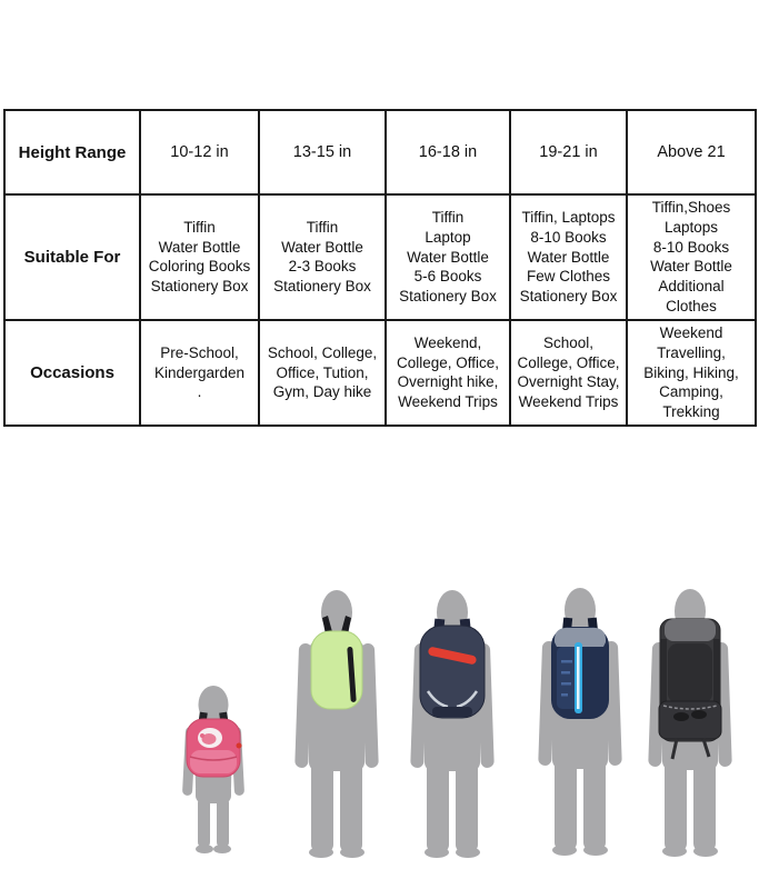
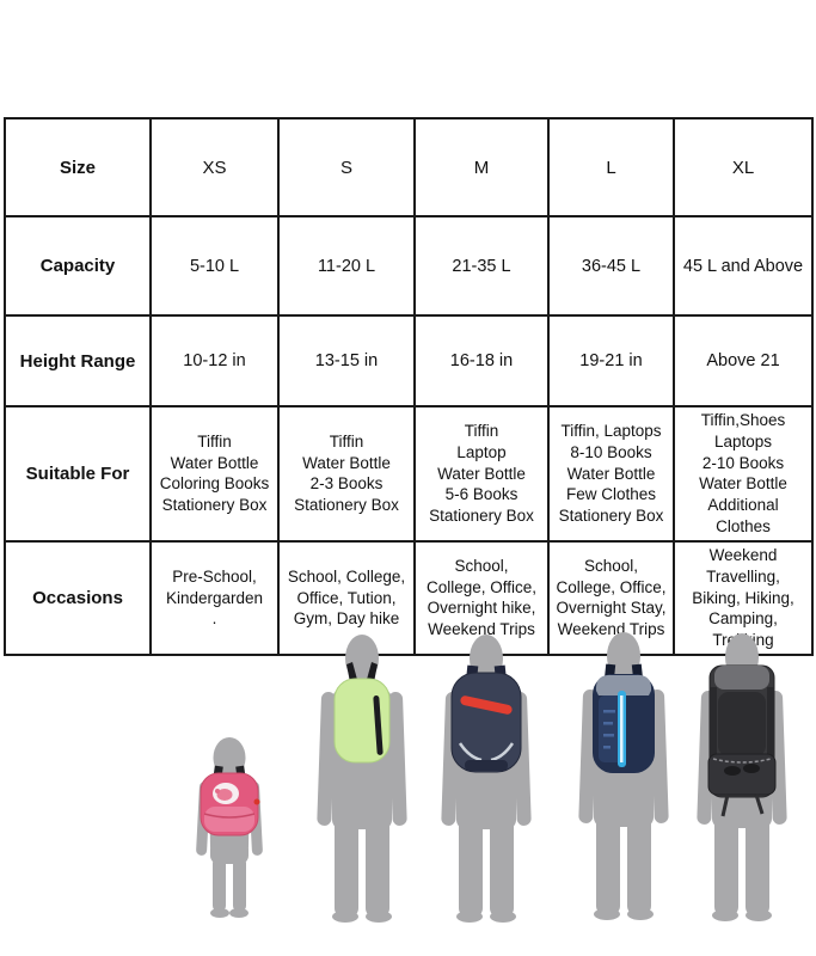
+ Size	XS	S	M	L	XL
+ Capacity	5-10 L	11-20 L	21-35 L	36-45 L	45 L and Above
  Height Range	10-12 in	13-15 in	16-18 in	19-21 in	Above 21
- Suitable For	Tiffin Water Bottle Coloring Books Stationery Box	Tiffin Water Bottle 2-3 Books Stationery Box	Tiffin Laptop Water Bottle 5-6 Books Stationery Box	Tiffin, Laptops 8-10 Books Water Bottle Few Clothes Stationery Box	Tiffin,Shoes Laptops 8-10 Books Water Bottle Additional Clothes
+ Suitable For	Tiffin Water Bottle Coloring Books Stationery Box	Tiffin Water Bottle 2-3 Books Stationery Box	Tiffin Laptop Water Bottle 5-6 Books Stationery Box	Tiffin, Laptops 8-10 Books Water Bottle Few Clothes Stationery Box	Tiffin,Shoes Laptops 2-10 Books Water Bottle Additional Clothes
- Occasions	Pre-School, Kindergarden .	School, College, Office, Tution, Gym, Day hike	Weekend, College, Office, Overnight hike, Weekend Trips	School, College, Office, Overnight Stay, Weekend Trips	Weekend Travelling, Biking, Hiking, Camping, Trekking
+ Occasions	Pre-School, Kindergarden .	School, College, Office, Tution, Gym, Day hike	School, College, Office, Overnight hike, Weekend Trips	School, College, Office, Overnight Stay, Weekend Trips	Weekend Travelling, Biking, Hiking, Camping, Tring
